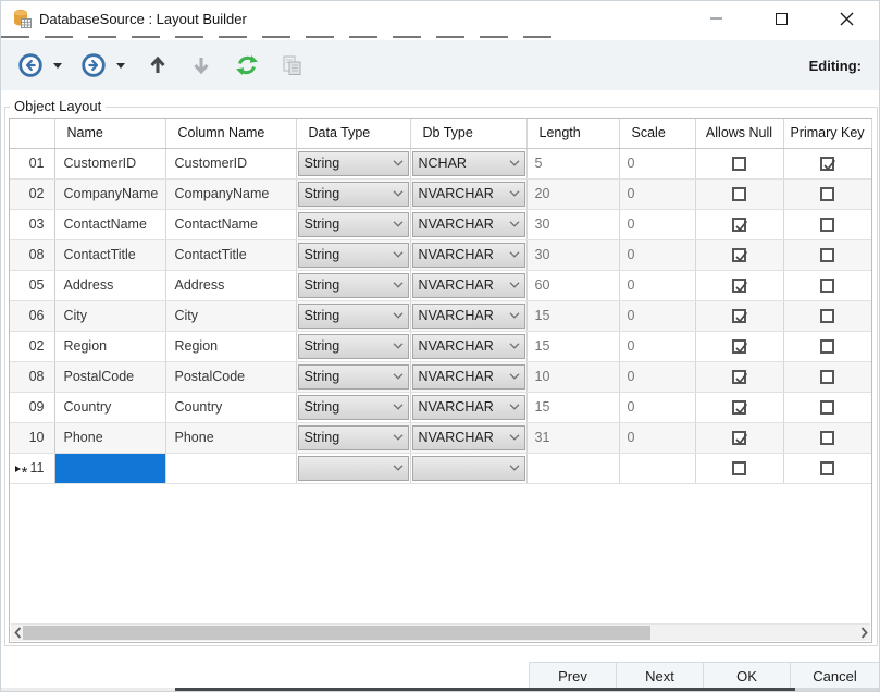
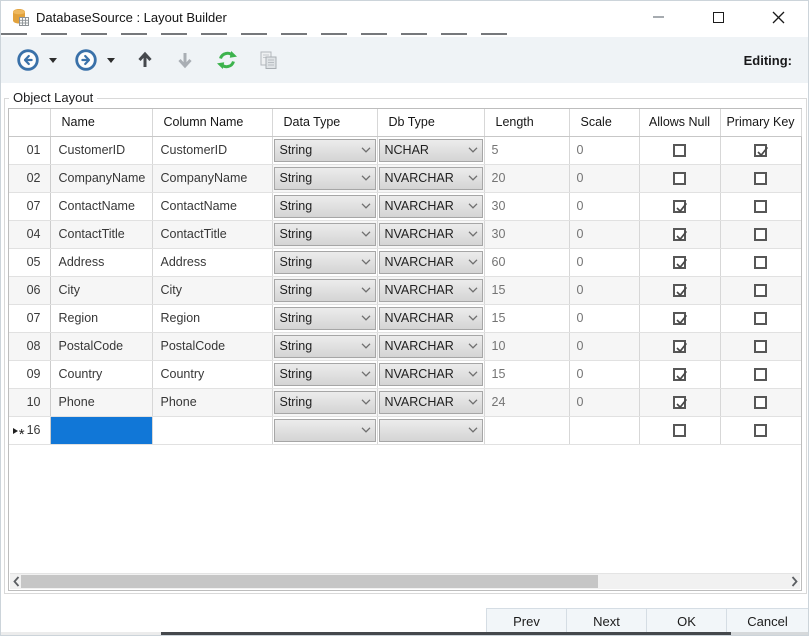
  DatabaseSource : Layout Builder
  Editing:
  Object Layout
  	Name	Column Name	Data Type	Db Type	Length	Scale	Allows Null	Primary Key
  01	CustomerID	CustomerID	String	NCHAR	5	0
  02	CompanyName	CompanyName	String	NVARCHAR	20	0
- 03	ContactName	ContactName	String	NVARCHAR	30	0
+ 07	ContactName	ContactName	String	NVARCHAR	30	0
- 08	ContactTitle	ContactTitle	String	NVARCHAR	30	0
+ 04	ContactTitle	ContactTitle	String	NVARCHAR	30	0
  05	Address	Address	String	NVARCHAR	60	0
  06	City	City	String	NVARCHAR	15	0
- 02	Region	Region	String	NVARCHAR	15	0
+ 07	Region	Region	String	NVARCHAR	15	0
  08	PostalCode	PostalCode	String	NVARCHAR	10	0
  09	Country	Country	String	NVARCHAR	15	0
- 10	Phone	Phone	String	NVARCHAR	31	0
+ 10	Phone	Phone	String	NVARCHAR	24	0
- * 11
+ * 16
  Prev
  Next
  OK
  Cancel
